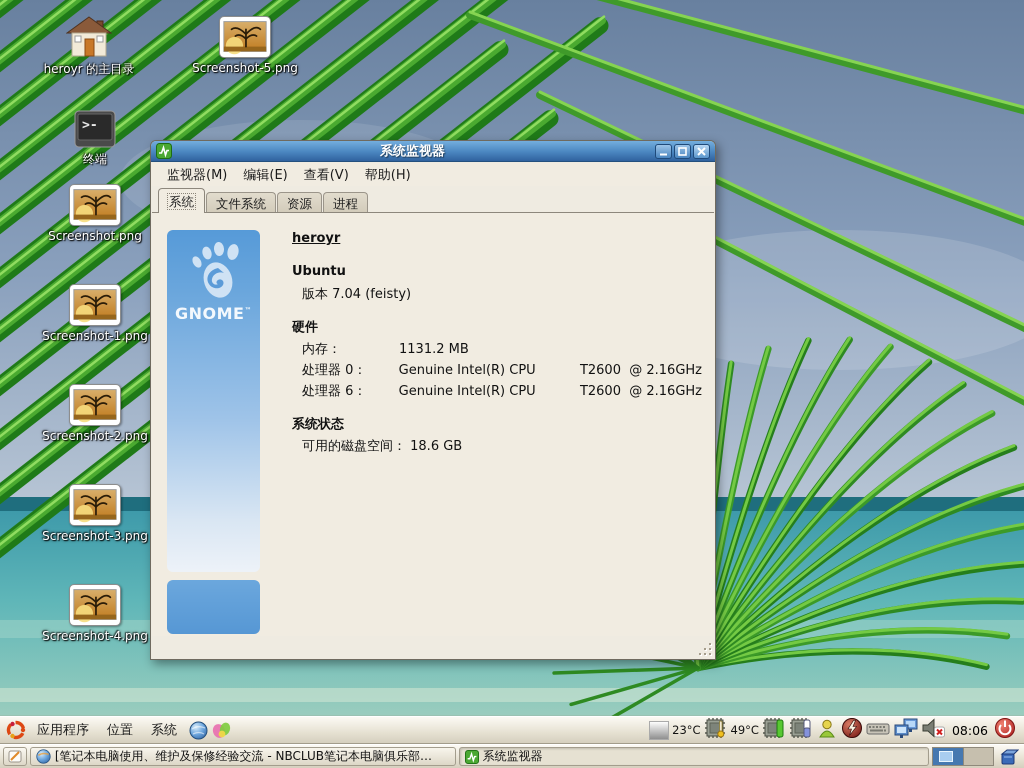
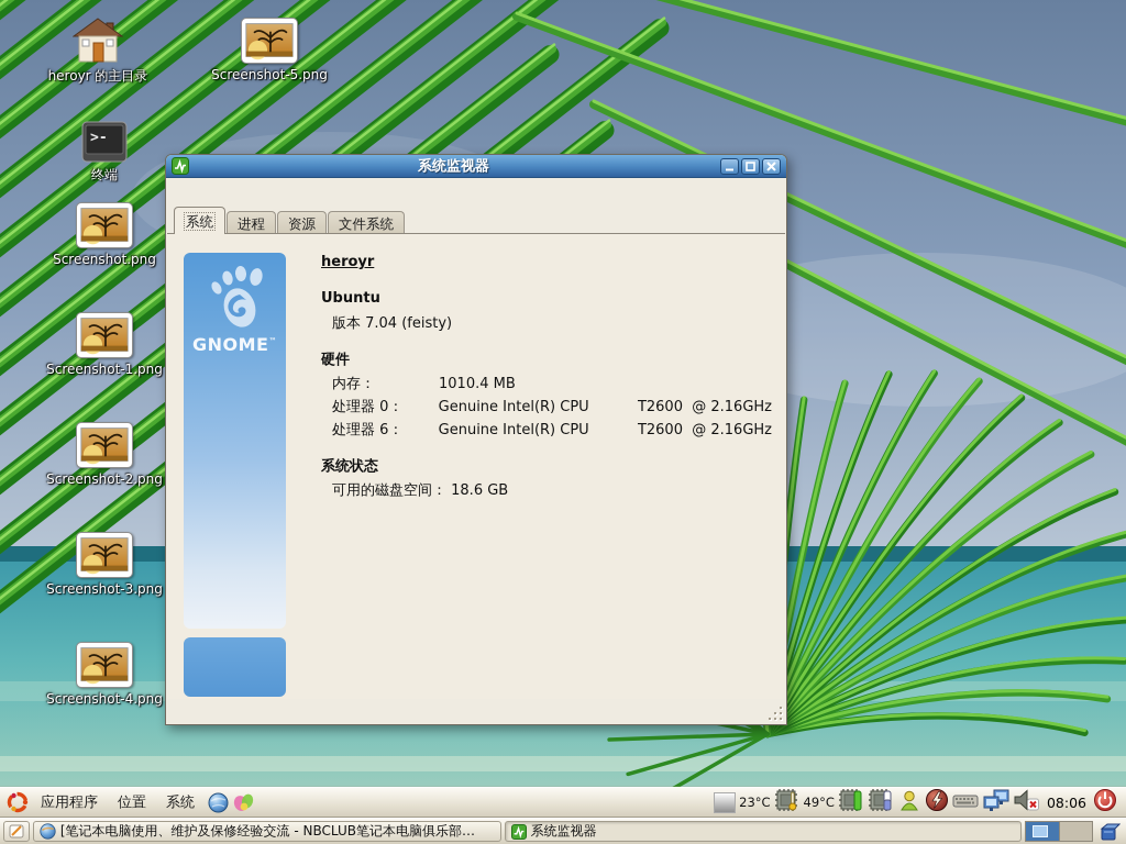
  heroyr 的主目录
  Screenshot-5.png
  >-
  终端
  Screenshot.png
  Screenshot-1.png
  Screenshot-2.png
  Screenshot-3.png
  Screenshot-4.png
  系统监视器
- 监视器(M)
- 编辑(E)
- 查看(V)
- 帮助(H)
  系统
- 文件系统
+ 进程
  资源
- 进程
+ 文件系统
  GNOME™
  heroyr
  Ubuntu
  版本 7.04 (feisty)
  硬件
  内存：
- 1131.2 MB
+ 1010.4 MB
  处理器 0：
  Genuine Intel(R) CPU
  T2600 @ 2.16GHz
  处理器 6：
  Genuine Intel(R) CPU
  T2600 @ 2.16GHz
  系统状态
  可用的磁盘空间：
  18.6 GB
  应用程序
  位置
  系统
  23°C
  49°C
  08:06
  [笔记本电脑使用、维护及保修经验交流 - NBCLUB笔记本电脑俱乐部…
  系统监视器
